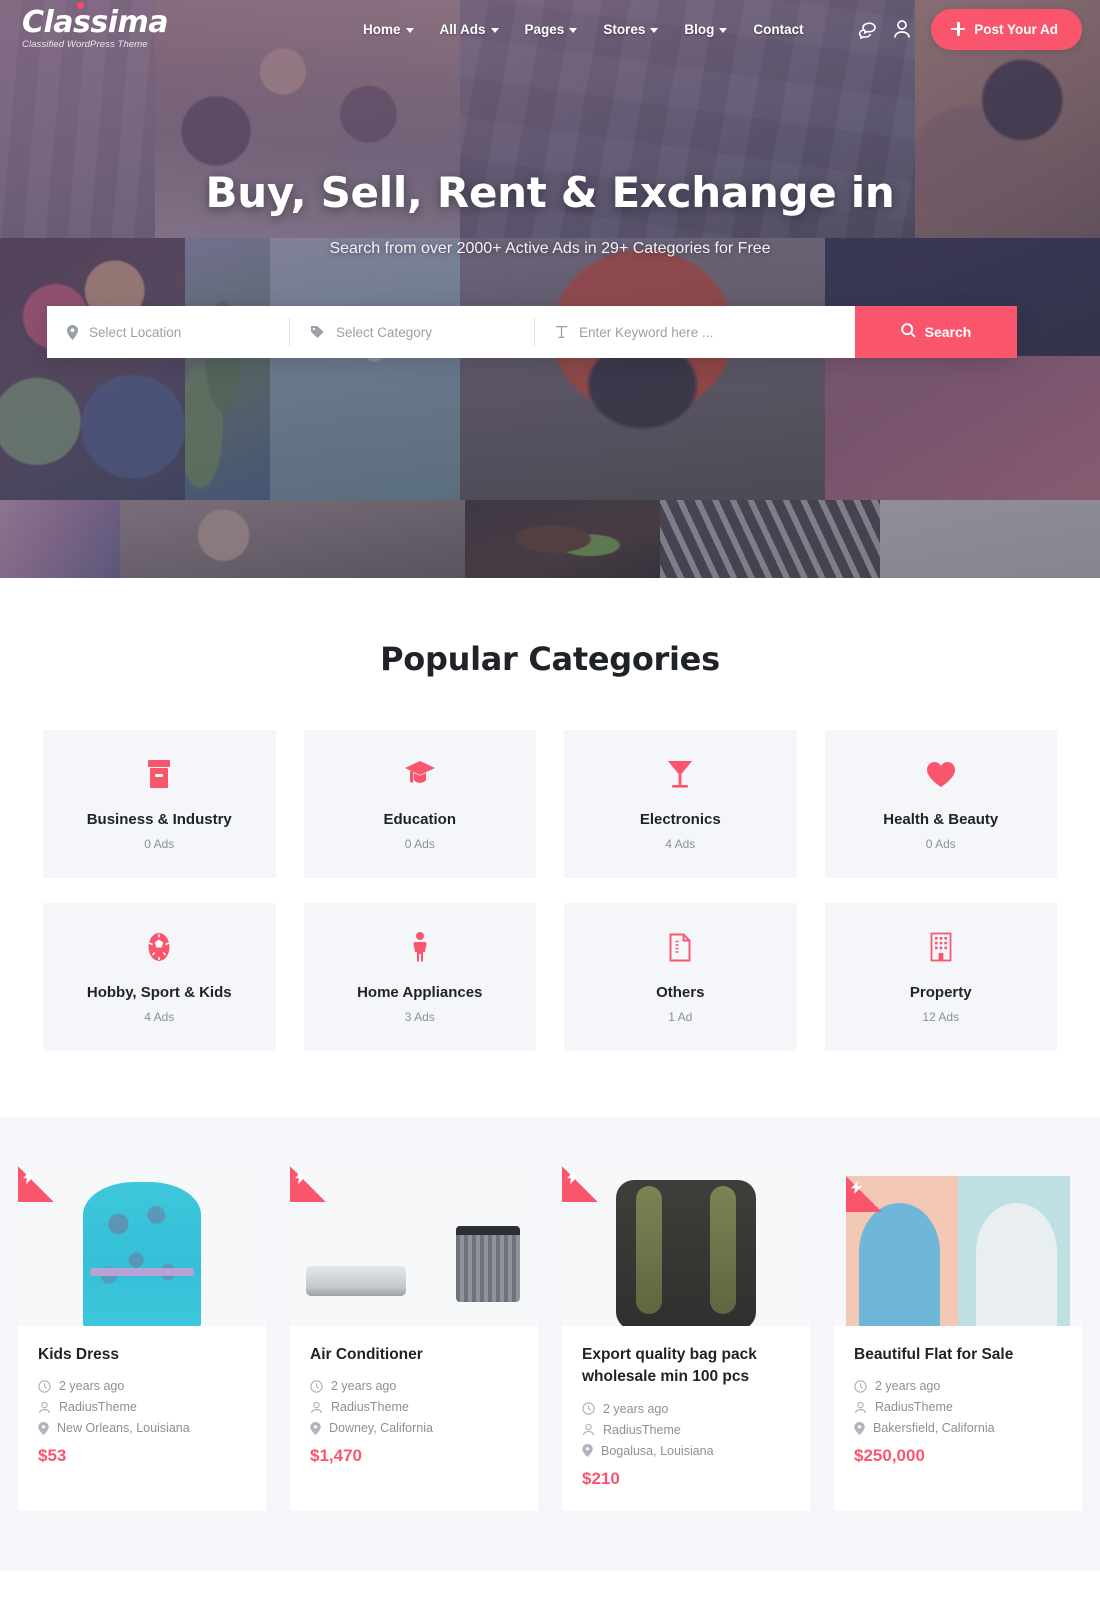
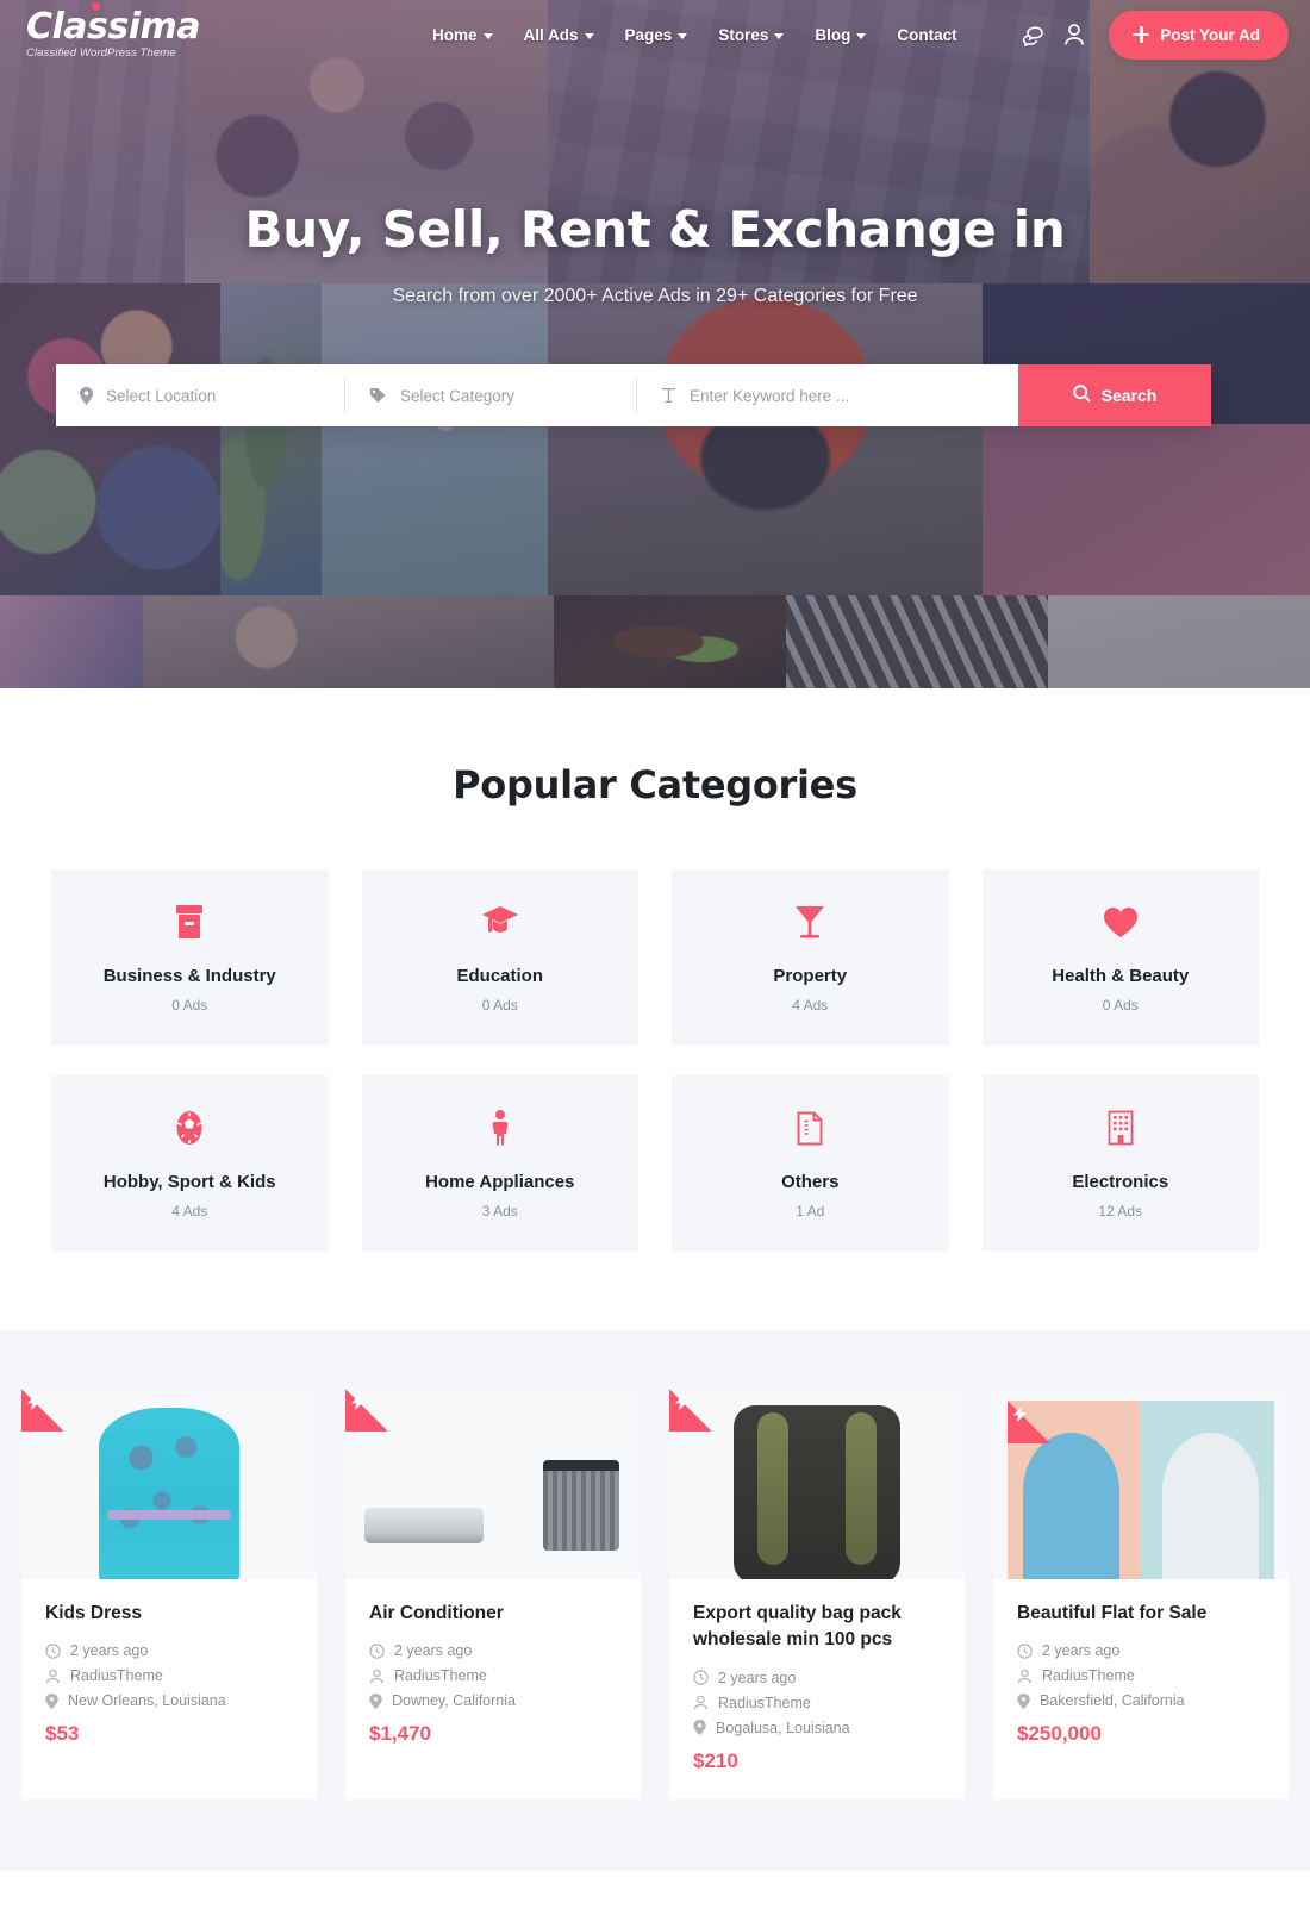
  Classima
  Classified WordPress Theme
  Home
  All Ads
  Pages
  Stores
  Blog
  Contact
  Post Your Ad
  Buy, Sell, Rent & Exchange in
  Search from over 2000+ Active Ads in 29+ Categories for Free
  Select Location
  Select Category
  Enter Keyword here ...
  Search
  Popular Categories
  Business & Industry
  0 Ads
  Education
  0 Ads
- Electronics
+ Property
  4 Ads
  Health & Beauty
  0 Ads
  Hobby, Sport & Kids
  4 Ads
  Home Appliances
  3 Ads
  Others
  1 Ad
- Property
+ Electronics
  12 Ads
  Kids Dress
  2 years ago
  RadiusTheme
  New Orleans, Louisiana
  $53
  Air Conditioner
  2 years ago
  RadiusTheme
  Downey, California
  $1,470
  Export quality bag pack wholesale min 100 pcs
  2 years ago
  RadiusTheme
  Bogalusa, Louisiana
  $210
  Beautiful Flat for Sale
  2 years ago
  RadiusTheme
  Bakersfield, California
  $250,000
